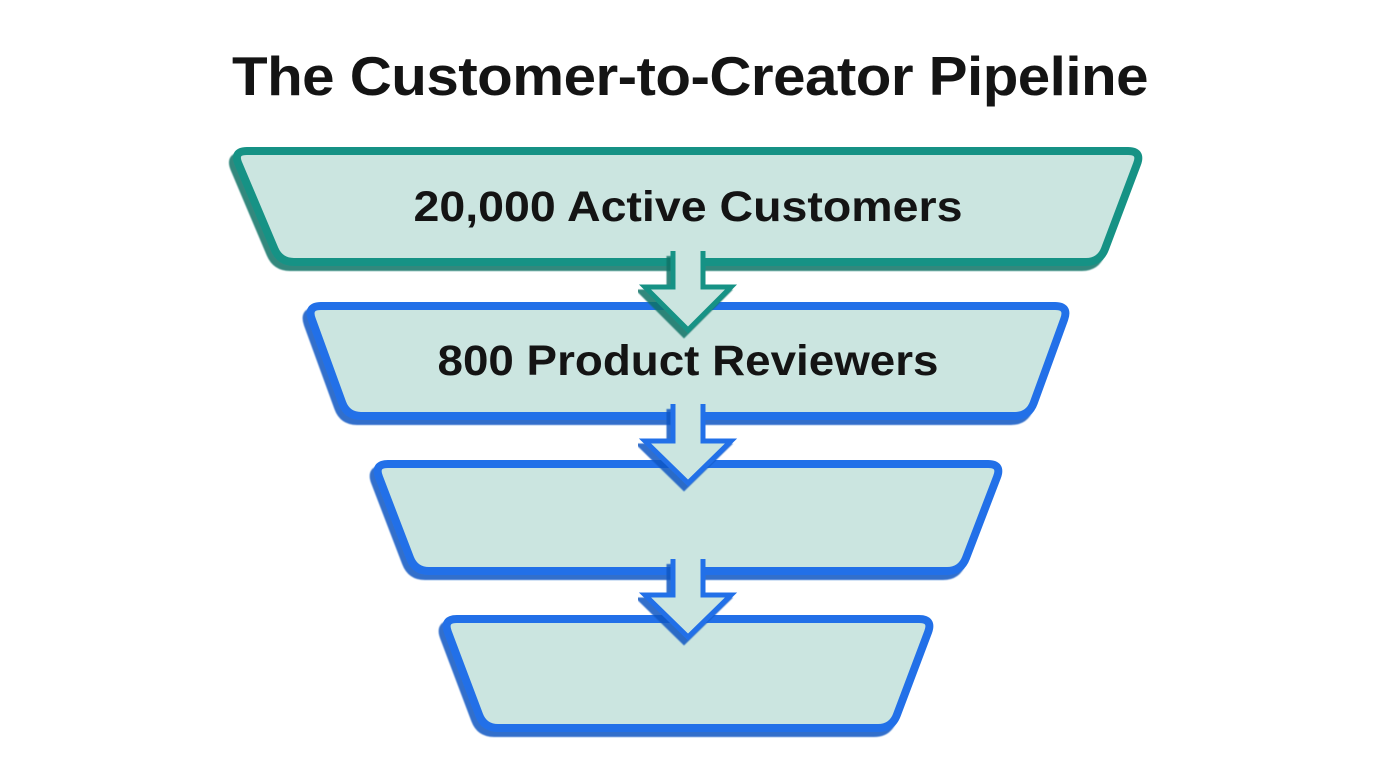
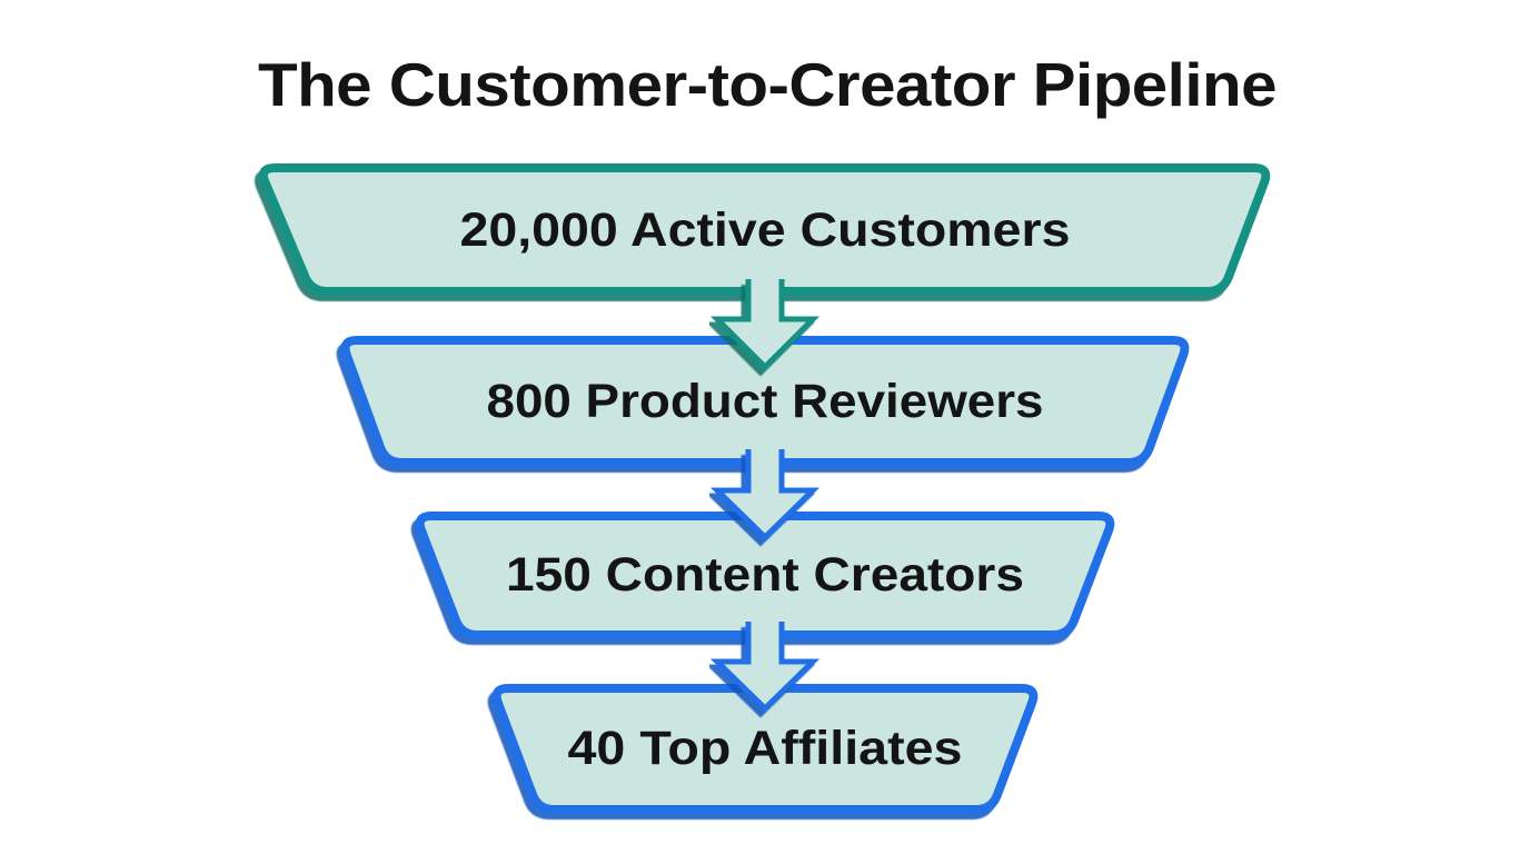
  The Customer-to-Creator Pipeline
  20,000 Active Customers
  800 Product Reviewers
+ 150 Content Creators
+ 40 Top Affiliates
